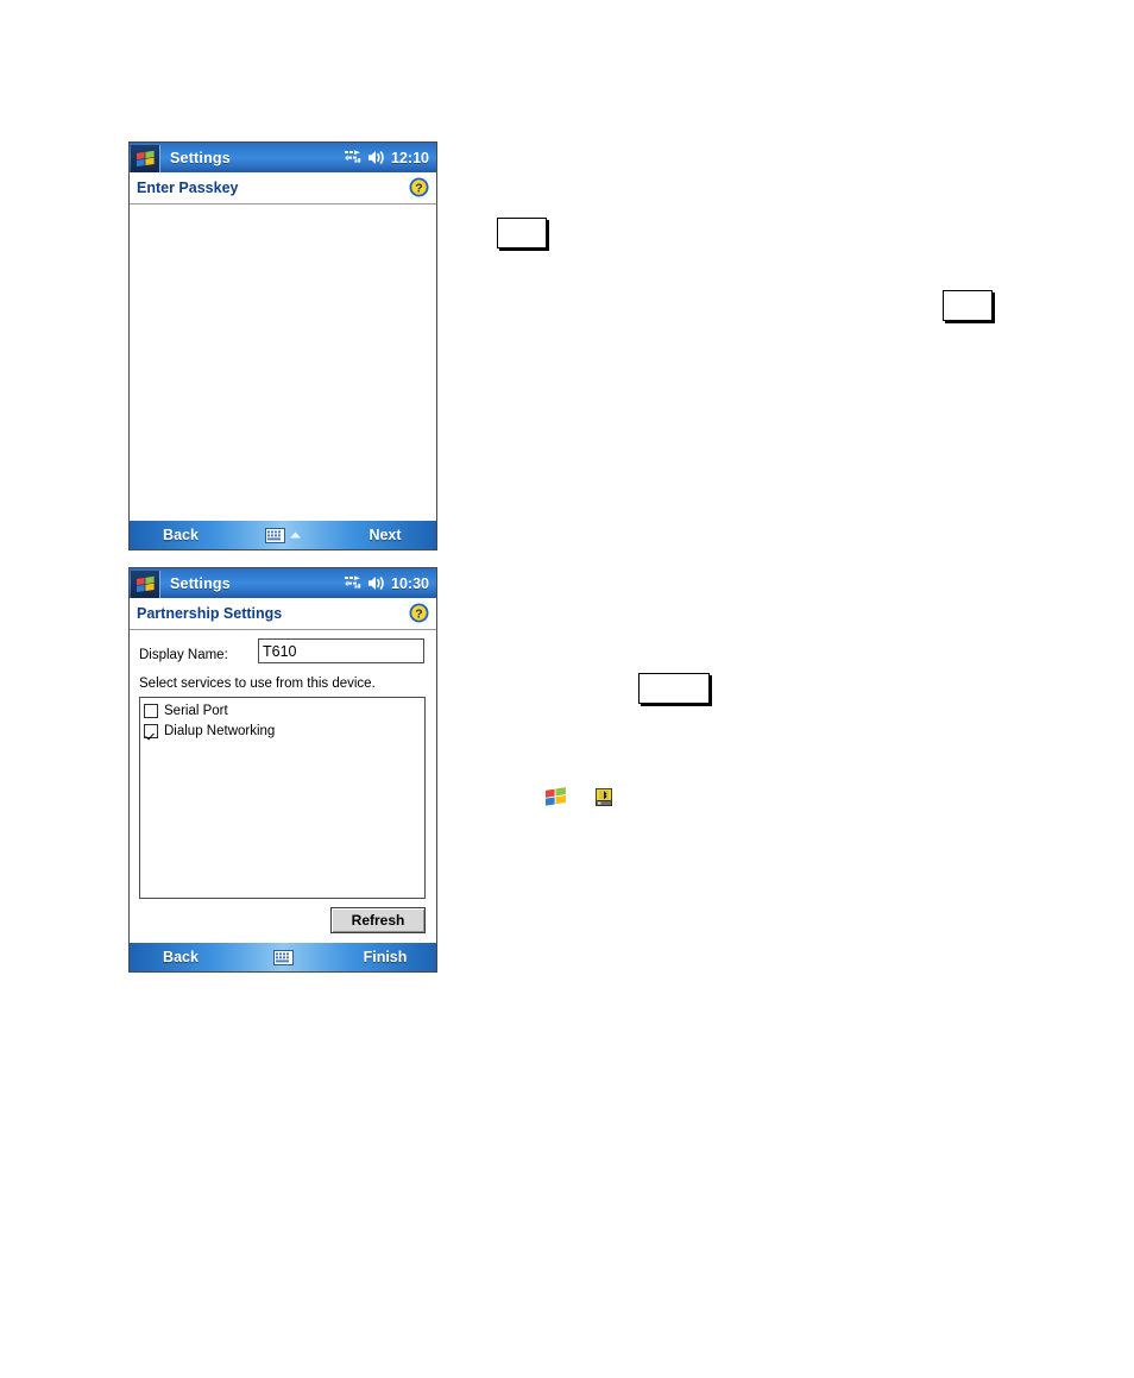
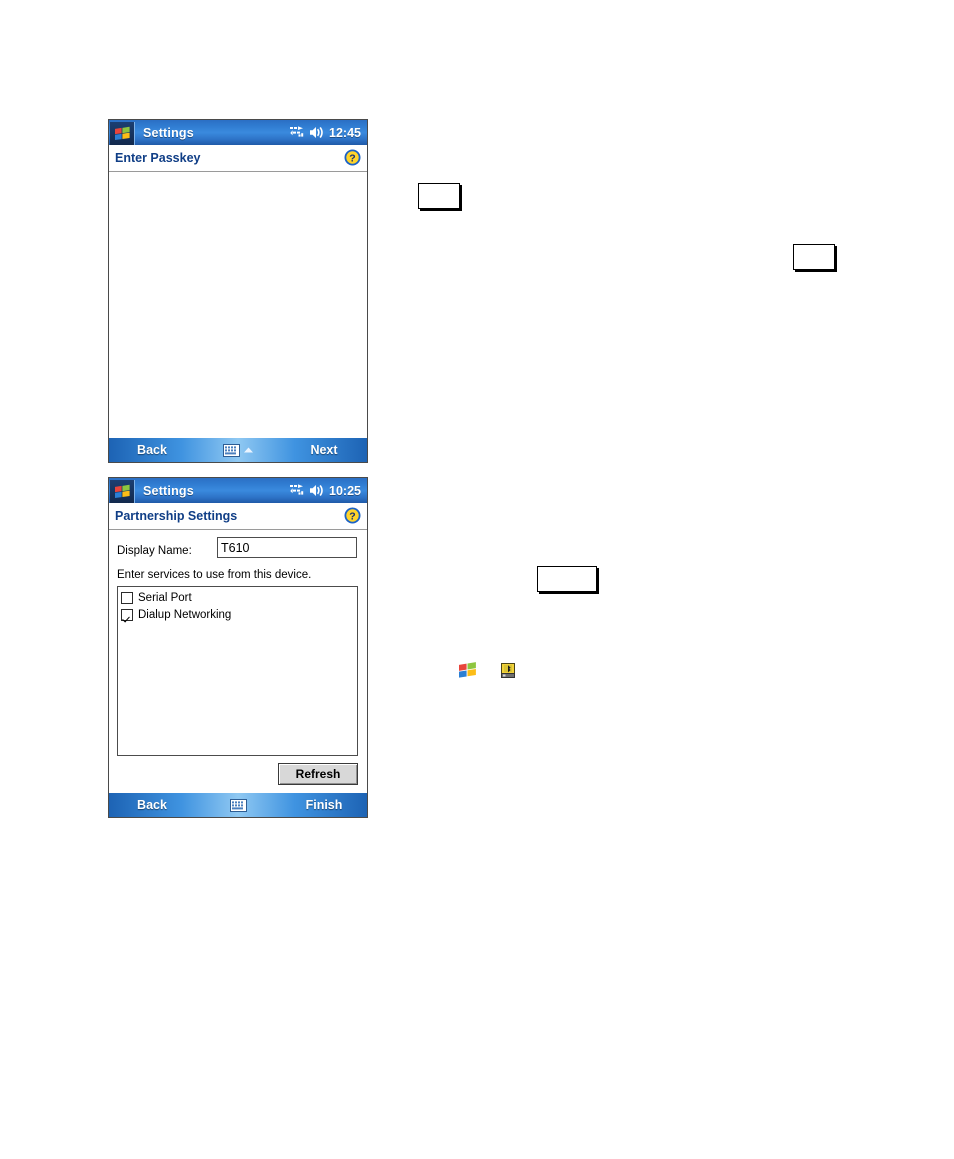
  Settings
- 12:10
+ 12:45
  Enter Passkey
  ?
  Back
  Next
  Settings
- 10:30
+ 10:25
  Partnership Settings
  ?
  Display Name:
  T610
- Select services to use from this device.
+ Enter services to use from this device.
  Serial Port
  Dialup Networking
  Refresh
  Back
  Finish
